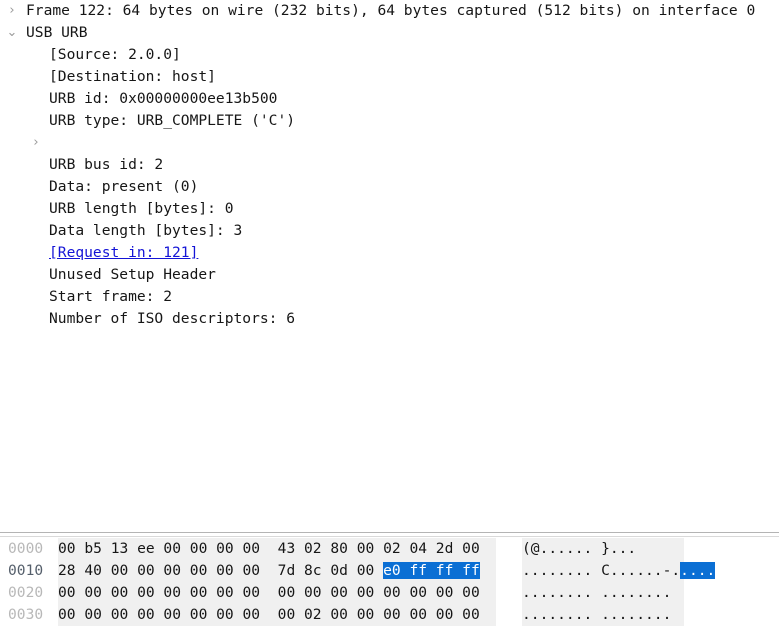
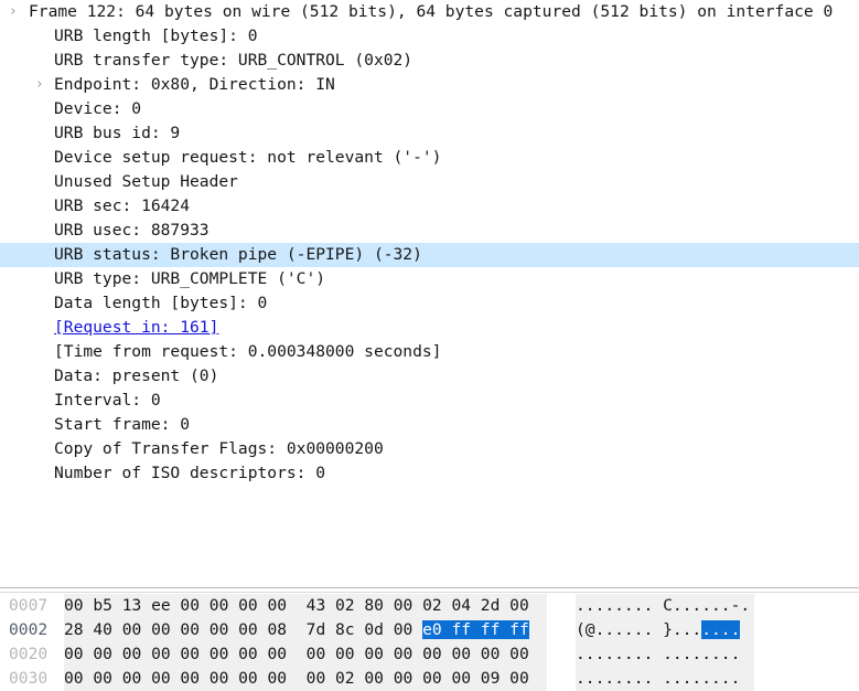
  ›
- Frame 122: 64 bytes on wire (232 bits), 64 bytes captured (512 bits) on interface 0
+ Frame 122: 64 bytes on wire (512 bits), 64 bytes captured (512 bits) on interface 0
- ⌄
- USB URB
- [Source: 2.0.0]
- [Destination: host]
- URB id: 0x00000000ee13b500
- URB type: URB_COMPLETE ('C')
+ URB length [bytes]: 0
+ URB transfer type: URB_CONTROL (0x02)
  ›
+ Endpoint: 0x80, Direction: IN
+ Device: 0
- URB bus id: 2
+ URB bus id: 9
+ Device setup request: not relevant ('-')
- Data: present (0)
+ Unused Setup Header
+ URB sec: 16424
+ URB usec: 887933
+ URB status: Broken pipe (-EPIPE) (-32)
- URB length [bytes]: 0
+ URB type: URB_COMPLETE ('C')
- Data length [bytes]: 3
+ Data length [bytes]: 0
- [Request in: 121]
+ [Request in: 161]
+ [Time from request: 0.000348000 seconds]
- Unused Setup Header
+ Data: present (0)
+ Interval: 0
- Start frame: 2
+ Start frame: 0
+ Copy of Transfer Flags: 0x00000200
- Number of ISO descriptors: 6
+ Number of ISO descriptors: 0
- 0000
+ 0007
  00 b5 13 ee 00 00 00 00 43 02 80 00 02 04 2d 00
- (@...... }...
+ ........ C......-.
- 0010
+ 0002
- 28 40 00 00 00 00 00 00 7d 8c 0d 00 e0 ff ff ff
+ 28 40 00 00 00 00 00 08 7d 8c 0d 00 e0 ff ff ff
- ........ C......-.....
+ (@...... }.......
  0020
  00 00 00 00 00 00 00 00 00 00 00 00 00 00 00 00
  ........ ........
  0030
- 00 00 00 00 00 00 00 00 00 02 00 00 00 00 00 00
+ 00 00 00 00 00 00 00 00 00 02 00 00 00 00 09 00
  ........ ........
